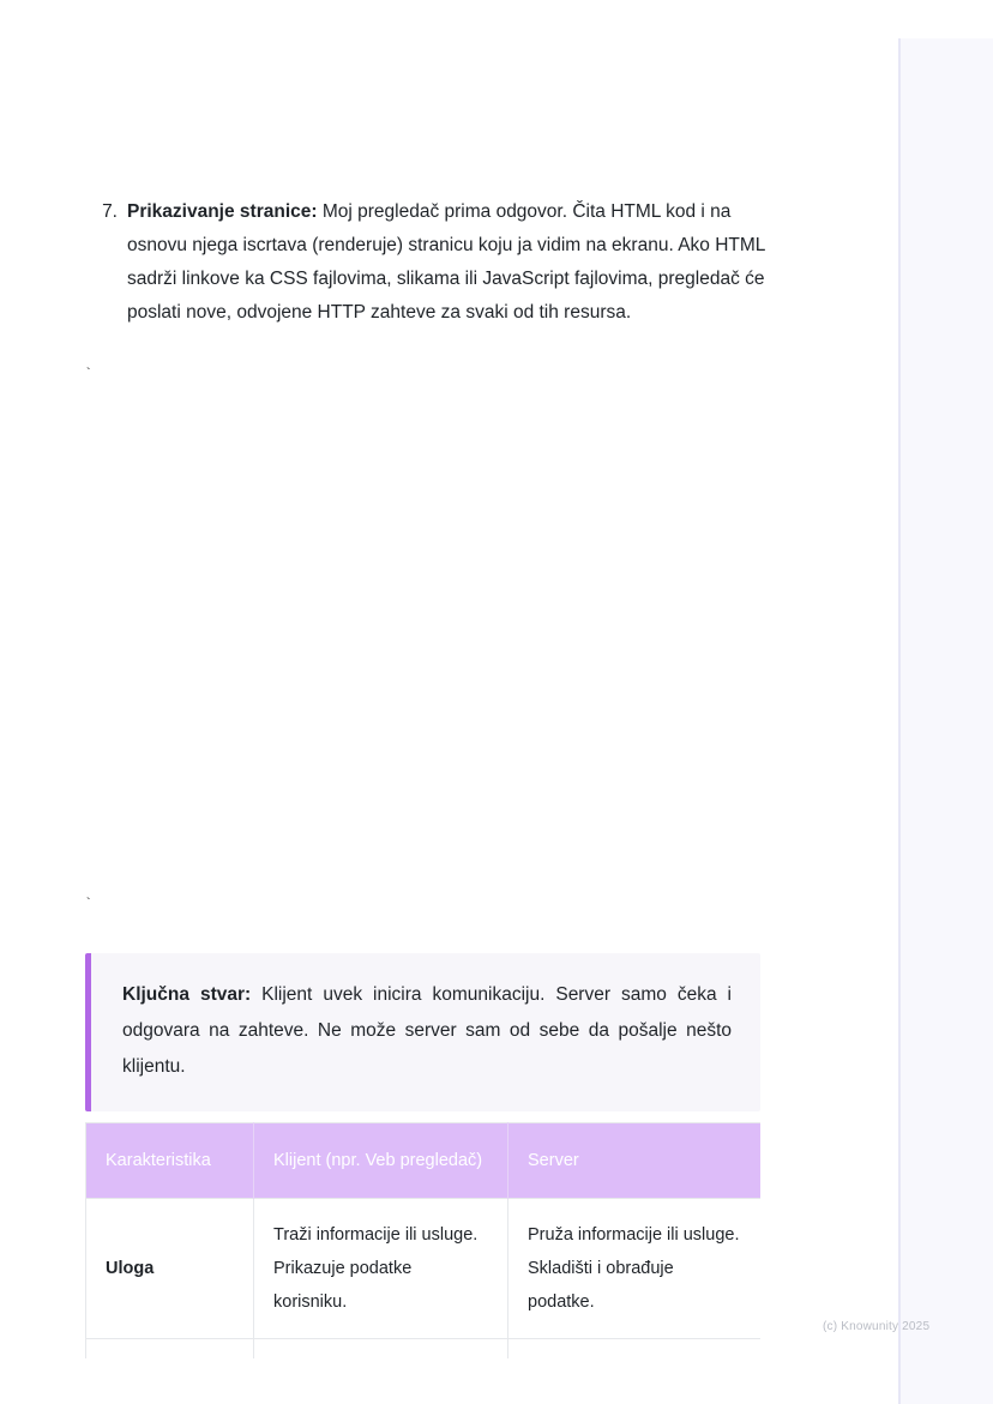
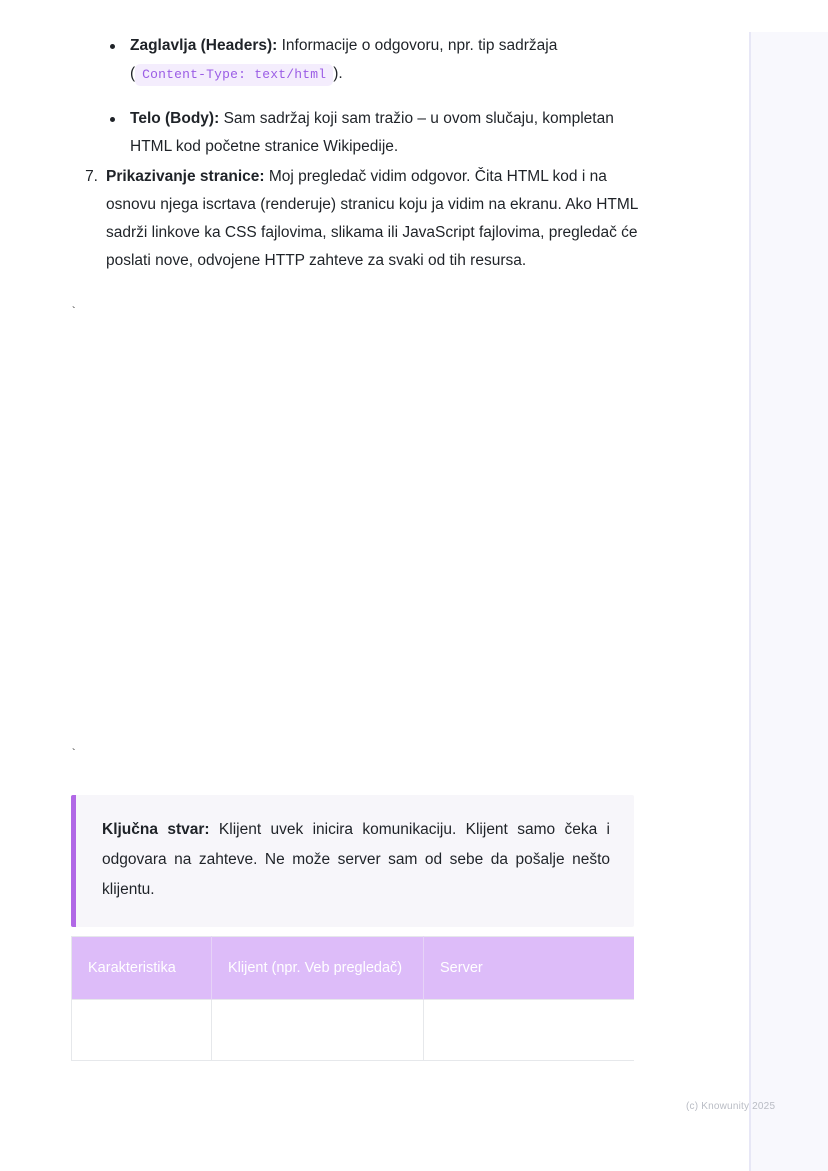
+ Zaglavlja (Headers): Informacije o odgovoru, npr. tip sadržaja ( Content-Type: text/html ).
+ Telo (Body): Sam sadržaj koji sam tražio – u ovom slučaju, kompletan HTML kod početne stranice Wikipedije.
  7.
- Prikazivanje stranice: Moj pregledač prima odgovor. Čita HTML kod i na osnovu njega iscrtava (renderuje) stranicu koju ja vidim na ekranu. Ako HTML sadrži linkove ka CSS fajlovima, slikama ili JavaScript fajlovima, pregledač će poslati nove, odvojene HTTP zahteve za svaki od tih resursa.
+ Prikazivanje stranice: Moj pregledač vidim odgovor. Čita HTML kod i na osnovu njega iscrtava (renderuje) stranicu koju ja vidim na ekranu. Ako HTML sadrži linkove ka CSS fajlovima, slikama ili JavaScript fajlovima, pregledač će poslati nove, odvojene HTTP zahteve za svaki od tih resursa.
  `
  `
- Ključna stvar: Klijent uvek inicira komunikaciju. Server samo čeka i odgovara na zahteve. Ne može server sam od sebe da pošalje nešto klijentu.
+ Ključna stvar: Klijent uvek inicira komunikaciju. Klijent samo čeka i odgovara na zahteve. Ne može server sam od sebe da pošalje nešto klijentu.
  Karakteristika	Klijent (npr. Veb pregledač)	Server
- Uloga	Traži informacije ili usluge. Prikazuje podatke korisniku.	Pruža informacije ili usluge. Skladišti i obrađuje podatke.
  (c) Knowunity 2025
